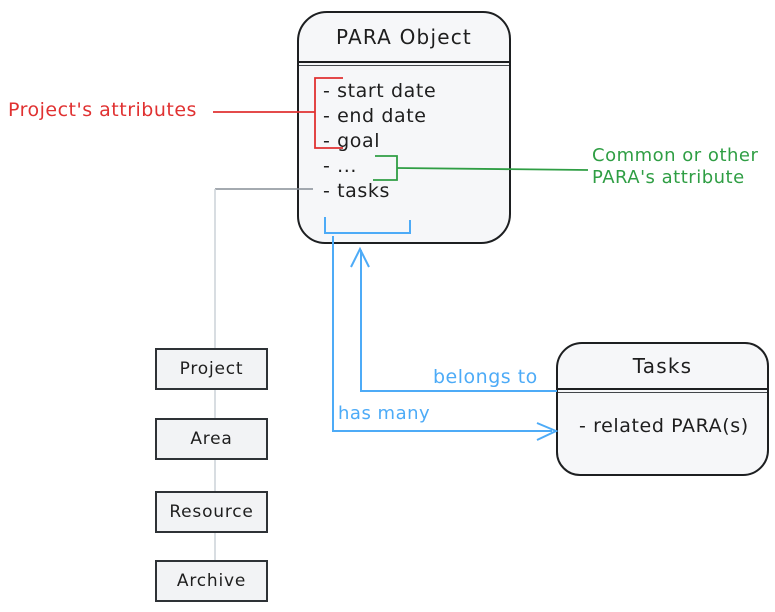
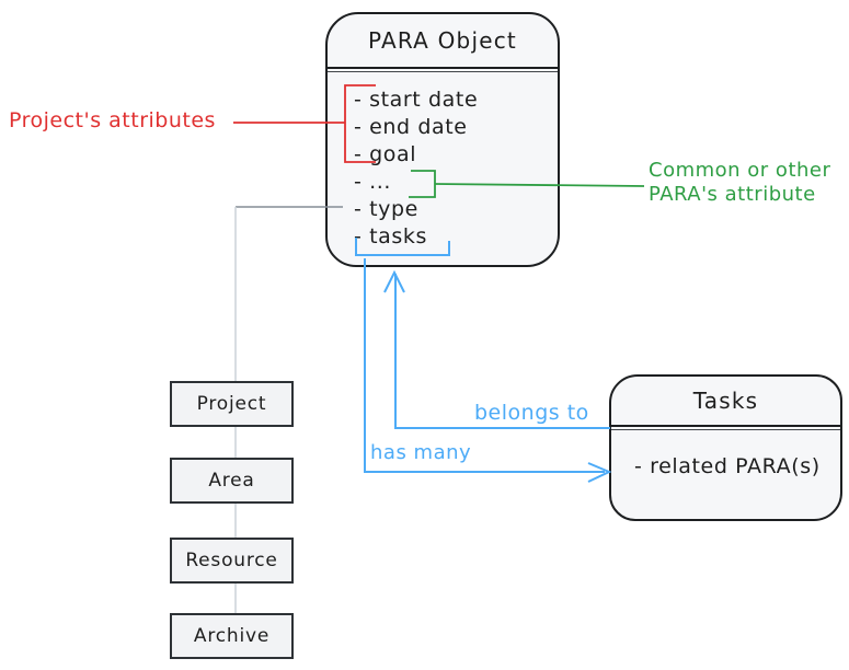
  PARA Object
  - start date
  - end date
  - goal
  - ...
+ - type
  - tasks
  Tasks
  - related PARA(s)
  Project
  Area
  Resource
  Archive
  Project's attributes
  Common or other
  PARA's attribute
  belongs to
  has many
